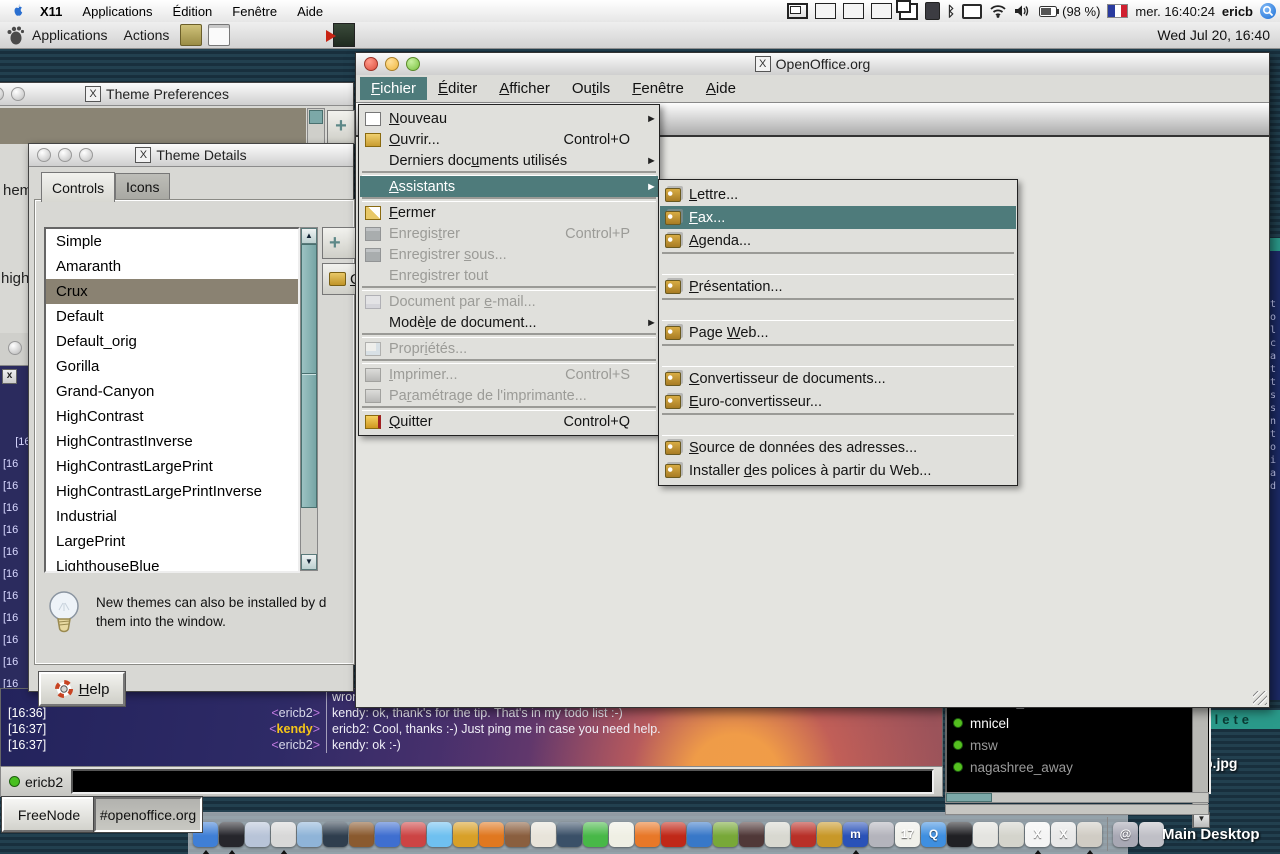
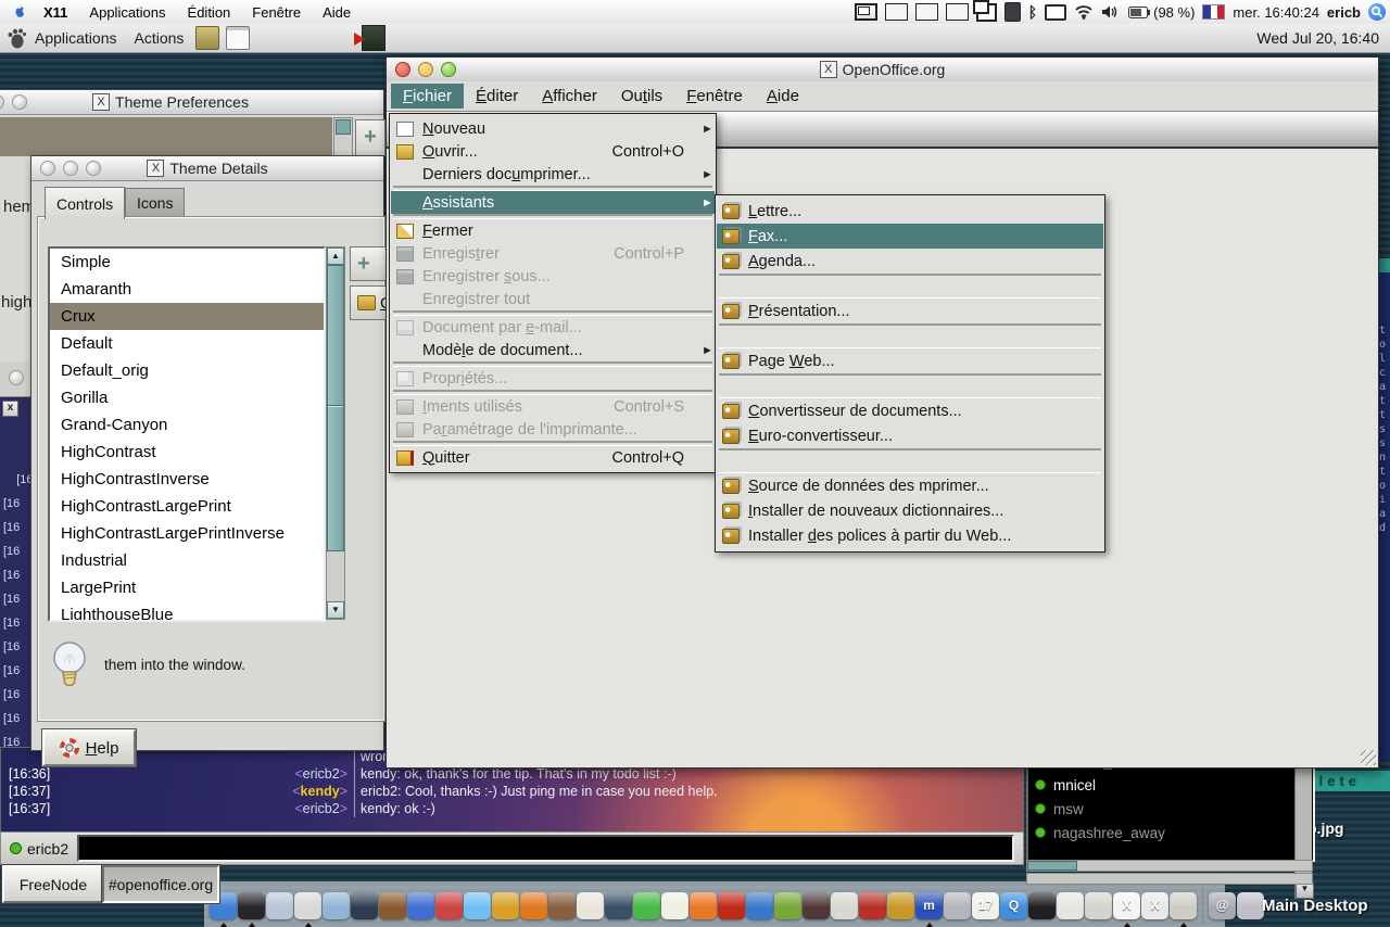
  tolcattssntoiad
  .jpg
  Main Desktop
  m
  17
  Q
  X
  X
  @
  X
  Theme Preferences
  +
  hem
  high
  x
  [1 [16 [16 [16 [16 [16 [16 [16 [16 [16 [16 [16
  [16:36]
  <ericb2>
  kendy: ok, thank's for the tip. That's in my todo list :-)
  [16:37]
  <kendy>
  ericb2: Cool, thanks :-) Just ping me in case you need help.
  [16:37]
  <ericb2>
  kendy: ok :-)
  ericb2
  FreeNode
  #openoffice.org
  mnicel
  msw
  nagashree_away
  ▼
  X
  Theme Details
  Controls
  Icons
  Simple
  Amaranth
  Crux
  Default
  Default_orig
  Gorilla
  Grand-Canyon
  HighContrast
  HighContrastInverse
  HighContrastLargePrint
  HighContrastLargePrintInverse
  Industrial
  LargePrint
  LighthouseBlue
  ▲
  ▼
  +
- New themes can also be installed by d
  them into the window.
  Help
  X
  OpenOffice.org
  Fichier
  Éditer
  Afficher
  Outils
  Fenêtre
  Aide
  Nouveau
  ►
  Ouvrir...
  Control+O
- Derniers documents utilisés
+ Derniers documprimer...
  ►
  Assistants
  ►
  Fermer
  Enregistrer
  Control+P
  Enregistrer sous...
  Enregistrer tout
  Document par e-mail...
  Modèle de document...
  ►
  Propriétés...
- Imprimer...
+ Iments utilisés
  Control+S
  Paramétrage de l'imprimante...
  Quitter
  Control+Q
  Lettre...
  Fax...
  Agenda...
  Présentation...
  Page Web...
  Convertisseur de documents...
  Euro-convertisseur...
- Source de données des adresses...
+ Source de données des mprimer...
+ Installer de nouveaux dictionnaires...
  Installer des polices à partir du Web...
  X11
  Applications
  Édition
  Fenêtre
  Aide
  ᛒ
  (98 %)
  mer. 16:40:24
  ericb
  Applications
  Actions
  Wed Jul 20, 16:40
